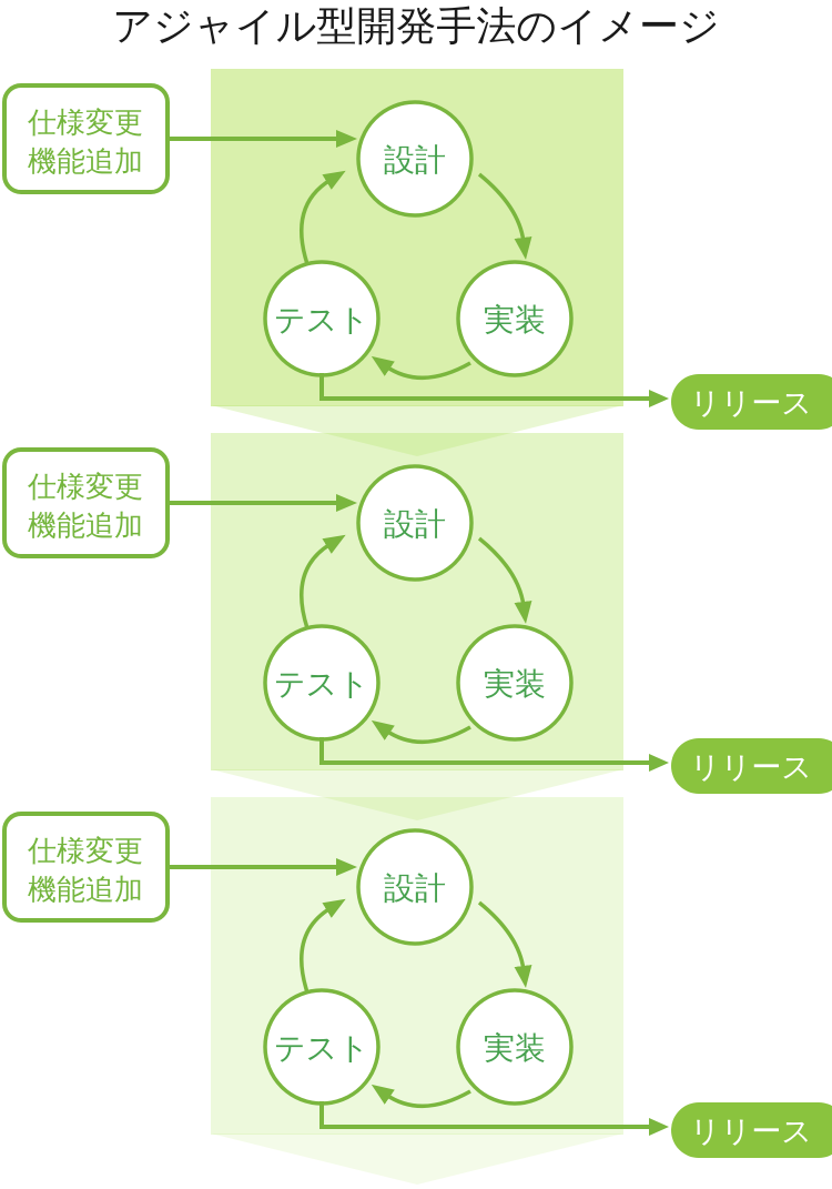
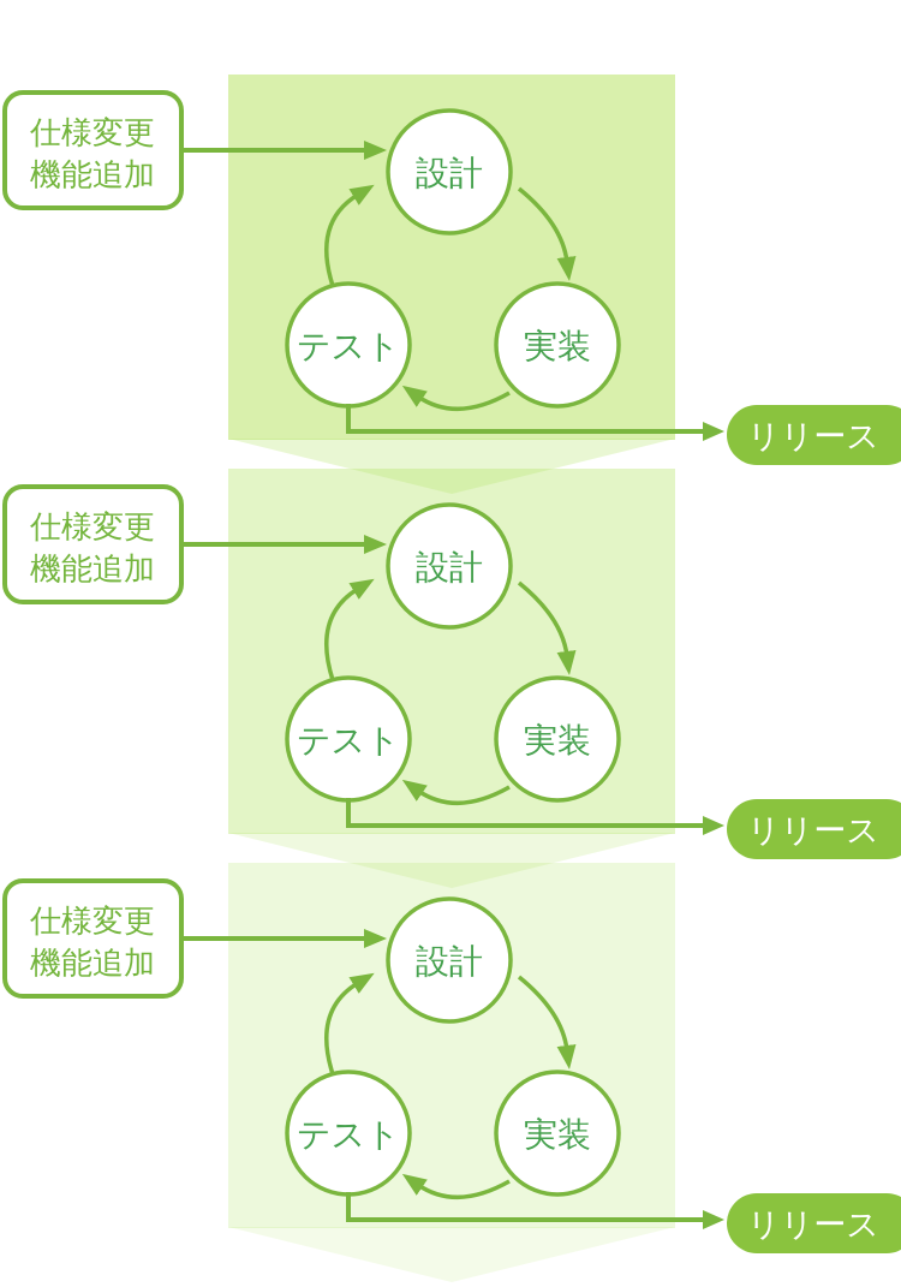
- アジャイル型開発手法のイメージ
  仕様変更
  機能追加
  設計
  テスト
  実装
  リリース
  仕様変更
  機能追加
  設計
  テスト
  実装
  リリース
  仕様変更
  機能追加
  設計
  テスト
  実装
  リリース
